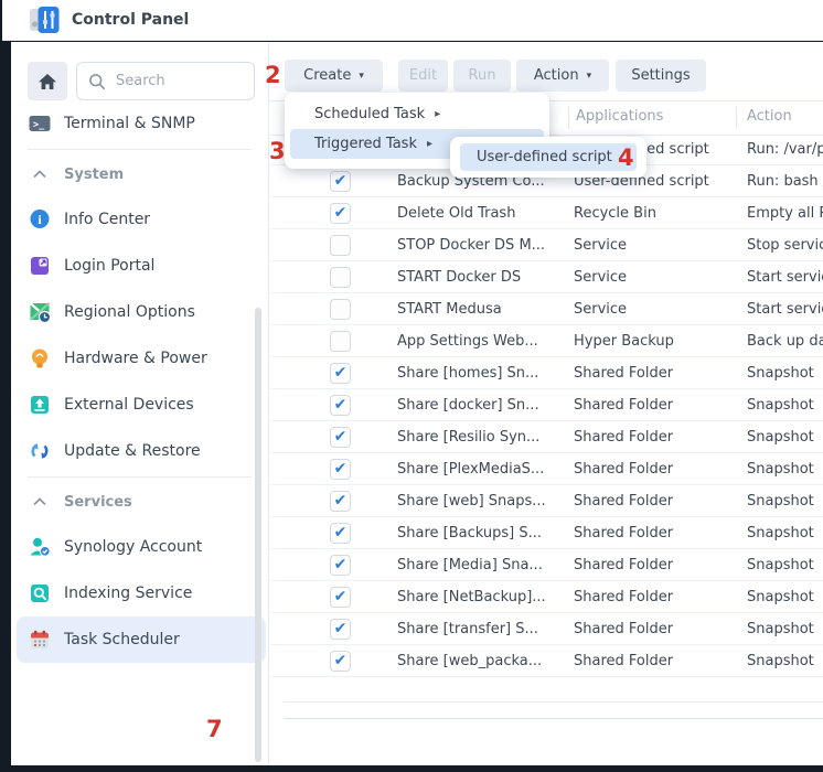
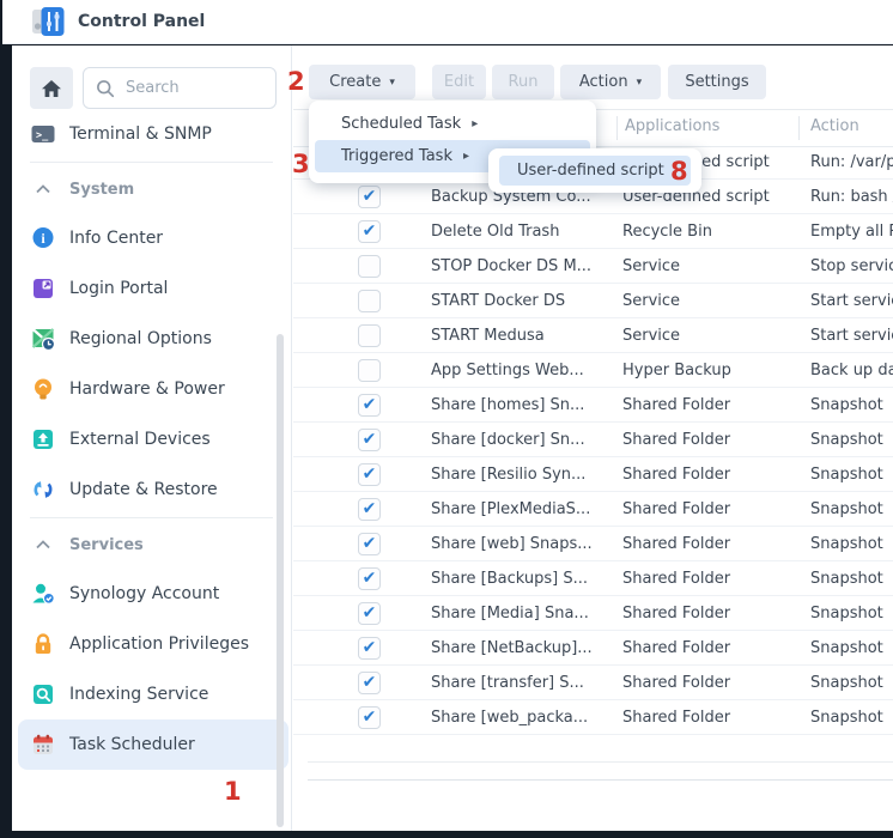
  Control Panel
  Search
  >_
  Terminal & SNMP
  System
  i
  Info Center
  Login Portal
  Regional Options
  Hardware & Power
  External Devices
  Update & Restore
  Services
  Synology Account
+ Application Privileges
  Indexing Service
  Task Scheduler
  Create
  ▾
  Edit
  Run
  Action
  ▾
  Settings
  Applications
  Action
  Run: /var/p
  ✔
  Backup System Co...
  User-defined script
  Run: bash
  ✔
  Delete Old Trash
  Recycle Bin
  Empty all
  STOP Docker DS M...
  Service
  Stop servi
  START Docker DS
  Service
  Start servi
  START Medusa
  Service
  Start servi
  App Settings Web...
  Hyper Backup
  Back up d
  ✔
  Share [homes] Sn...
  Shared Folder
  Snapshot
  ✔
  Share [docker] Sn...
  Shared Folder
  Snapshot
  ✔
  Share [Resilio Syn...
  Shared Folder
  Snapshot
  ✔
  Share [PlexMediaS...
  Shared Folder
  Snapshot
  ✔
  Share [web] Snaps...
  Shared Folder
  Snapshot
  ✔
  Share [Backups] S...
  Shared Folder
  Snapshot
  ✔
  Share [Media] Sna...
  Shared Folder
  Snapshot
  ✔
  Share [NetBackup]...
  Shared Folder
  Snapshot
  ✔
  Share [transfer] S...
  Shared Folder
  Snapshot
  ✔
  Share [web_packa...
  Shared Folder
  Snapshot
  Scheduled Task
  ▸
  Triggered Task
  ▸
  User-defined script
- 7
+ 1
  2
  3
- 4
+ 8
